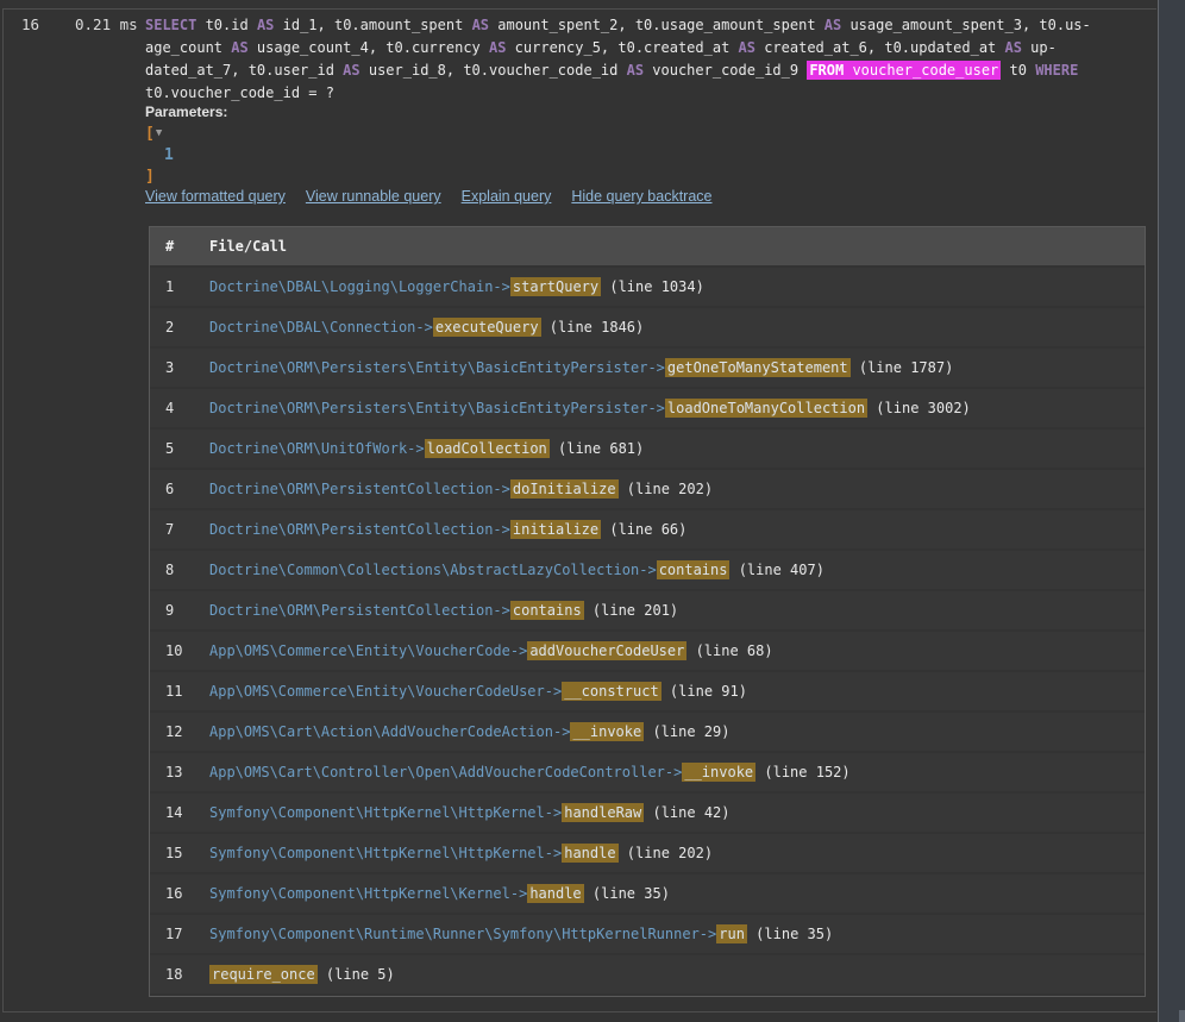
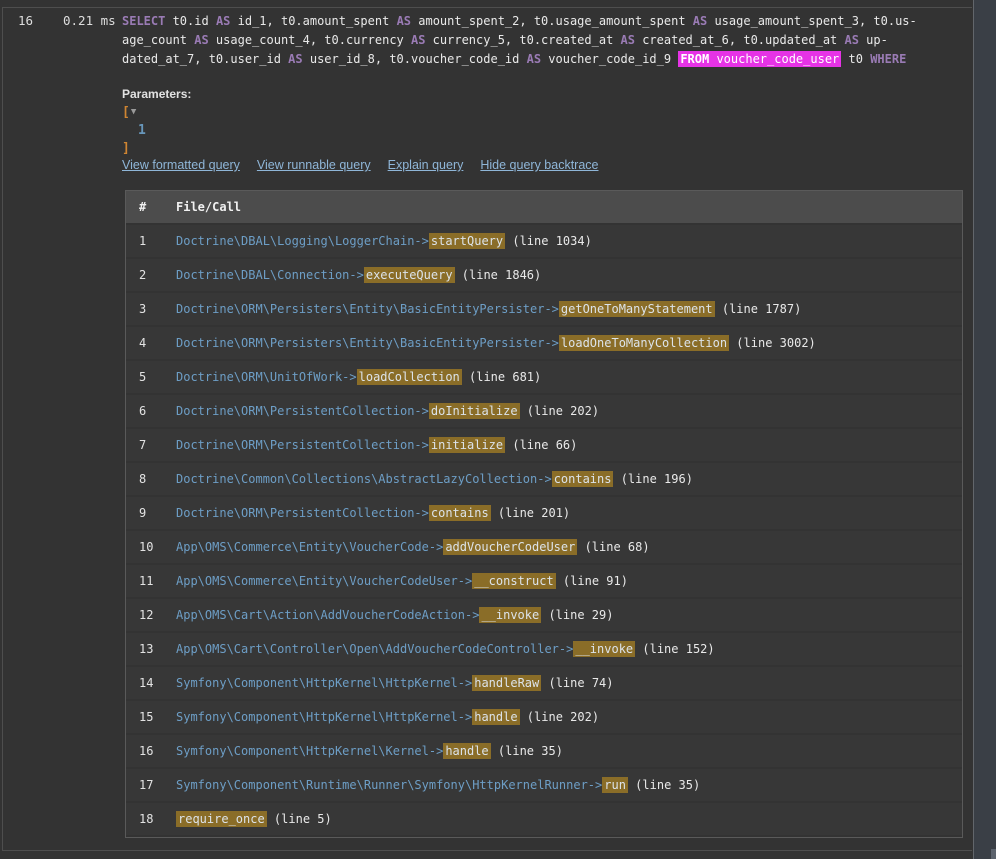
  16
  0.21 ms
  SELECT t0.id AS id_1, t0.amount_spent AS amount_spent_2, t0.usage_amount_spent AS usage_amount_spent_3, t0.us-
  age_count AS usage_count_4, t0.currency AS currency_5, t0.created_at AS created_at_6, t0.updated_at AS up-
  dated_at_7, t0.user_id AS user_id_8, t0.voucher_code_id AS voucher_code_id_9 FROM voucher_code_user t0 WHERE
- t0.voucher_code_id = ?
  Parameters:
  [▼
  1
  ]
  View formatted query View runnable query Explain query Hide query backtrace
  #
  File/Call
  1
  Doctrine\DBAL\Logging\LoggerChain-> startQuery (line 1034)
  2
  Doctrine\DBAL\Connection-> executeQuery (line 1846)
  3
  Doctrine\ORM\Persisters\Entity\BasicEntityPersister-> getOneToManyStatement (line 1787)
  4
  Doctrine\ORM\Persisters\Entity\BasicEntityPersister-> loadOneToManyCollection (line 3002)
  5
  Doctrine\ORM\UnitOfWork-> loadCollection (line 681)
  6
  Doctrine\ORM\PersistentCollection-> doInitialize (line 202)
  7
  Doctrine\ORM\PersistentCollection-> initialize (line 66)
  8
- Doctrine\Common\Collections\AbstractLazyCollection-> contains (line 407)
+ Doctrine\Common\Collections\AbstractLazyCollection-> contains (line 196)
  9
  Doctrine\ORM\PersistentCollection-> contains (line 201)
  10
  App\OMS\Commerce\Entity\VoucherCode-> addVoucherCodeUser (line 68)
  11
  App\OMS\Commerce\Entity\VoucherCodeUser-> __construct (line 91)
  12
  App\OMS\Cart\Action\AddVoucherCodeAction-> __invoke (line 29)
  13
  App\OMS\Cart\Controller\Open\AddVoucherCodeController-> __invoke (line 152)
  14
- Symfony\Component\HttpKernel\HttpKernel-> handleRaw (line 42)
+ Symfony\Component\HttpKernel\HttpKernel-> handleRaw (line 74)
  15
  Symfony\Component\HttpKernel\HttpKernel-> handle (line 202)
  16
  Symfony\Component\HttpKernel\Kernel-> handle (line 35)
  17
  Symfony\Component\Runtime\Runner\Symfony\HttpKernelRunner-> run (line 35)
  18
  require_once (line 5)
